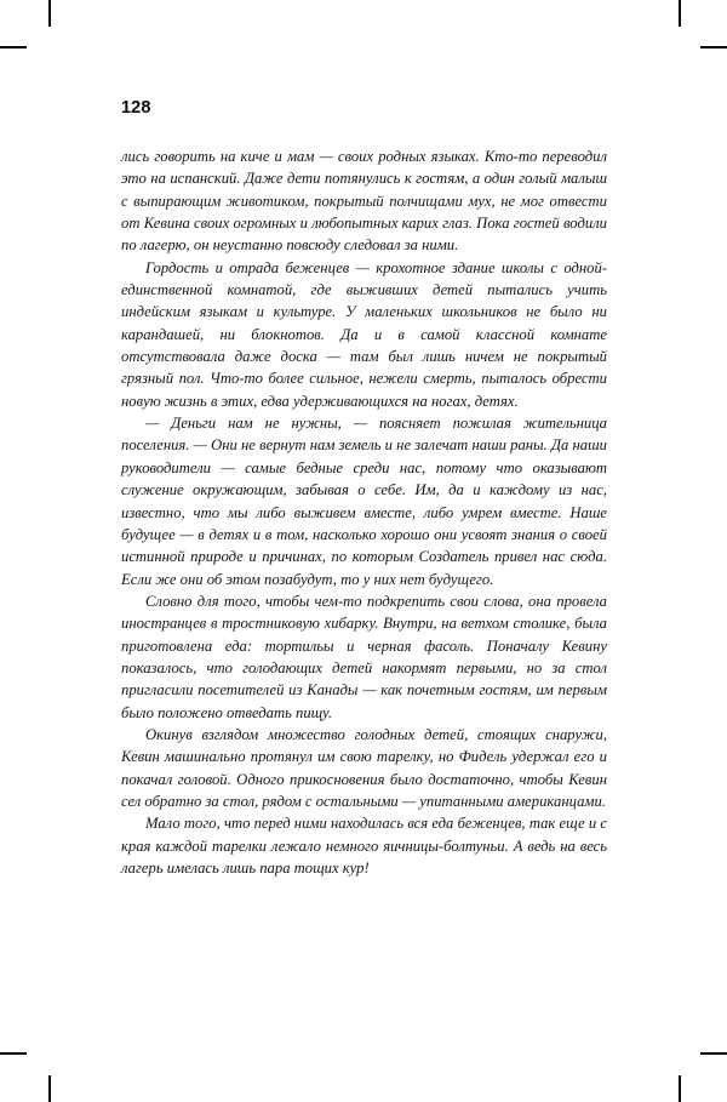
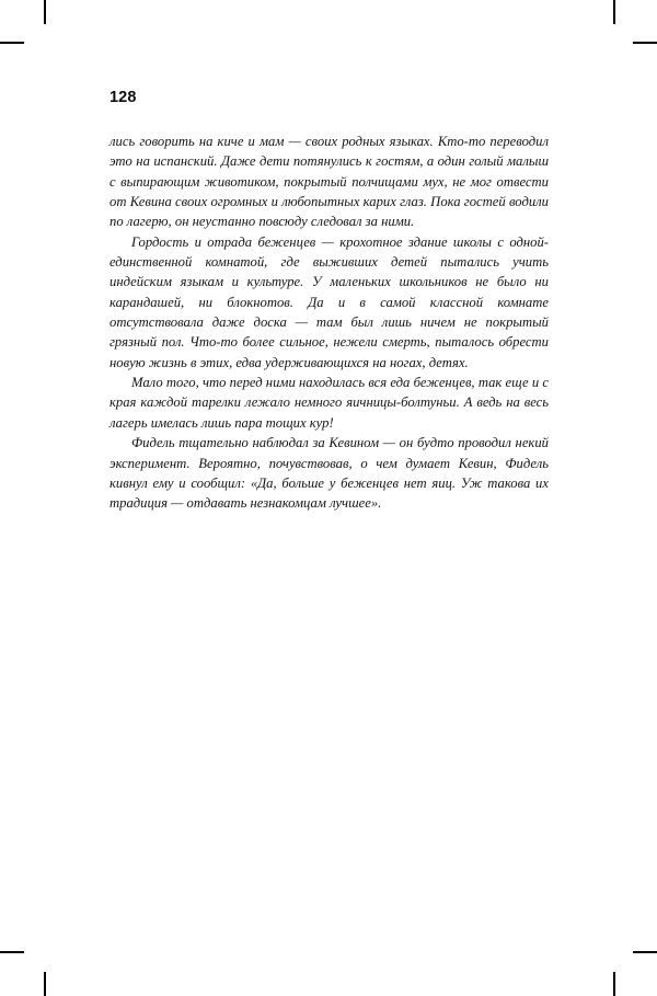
  128
  лись говорить на киче и мам — своих родных языках. Кто-то переводил это на испанский. Даже дети потянулись к гостям, а один голый малыш с выпирающим животиком, покрытый полчищами мух, не мог отвести от Кевина своих огромных и любопытных карих глаз. Пока гостей водили по лагерю, он неустанно повсюду следовал за ними.
  Гордость и отрада беженцев — крохотное здание школы с одной-единственной комнатой, где выживших детей пытались учить индейским языкам и культуре. У маленьких школьников не было ни карандашей, ни блокнотов. Да и в самой классной комнате отсутствовала даже доска — там был лишь ничем не покрытый грязный пол. Что-то более сильное, нежели смерть, пыталось обрести новую жизнь в этих, едва удерживающихся на ногах, детях.
- — Деньги нам не нужны, — поясняет пожилая жительница поселения. — Они не вернут нам земель и не залечат наши раны. Да наши руководители — самые бедные среди нас, потому что оказывают служение окружающим, забывая о себе. Им, да и каждому из нас, известно, что мы либо выживем вместе, либо умрем вместе. Наше будущее — в детях и в том, насколько хорошо они усвоят знания о своей истинной природе и причинах, по которым Создатель привел нас сюда. Если же они об этом позабудут, то у них нет будущего.
- Словно для того, чтобы чем-то подкрепить свои слова, она провела иностранцев в тростниковую хибарку. Внутри, на ветхом столике, была приготовлена еда: тортильы и черная фасоль. Поначалу Кевину показалось, что голодающих детей накормят первыми, но за стол пригласили посетителей из Канады — как почетным гостям, им первым было положено отведать пищу.
- Окинув взглядом множество голодных детей, стоящих снаружи, Кевин машинально протянул им свою тарелку, но Фидель удержал его и покачал головой. Одного прикосновения было достаточно, чтобы Кевин сел обратно за стол, рядом с остальными — упитанными американцами.
  Мало того, что перед ними находилась вся еда беженцев, так еще и с края каждой тарелки лежало немного яичницы-болтуньи. А ведь на весь лагерь имелась лишь пара тощих кур!
+ Фидель тщательно наблюдал за Кевином — он будто проводил некий эксперимент. Вероятно, почувствовав, о чем думает Кевин, Фидель кивнул ему и сообщил: «Да, больше у беженцев нет яиц. Уж такова их традиция — отдавать незнакомцам лучшее».
